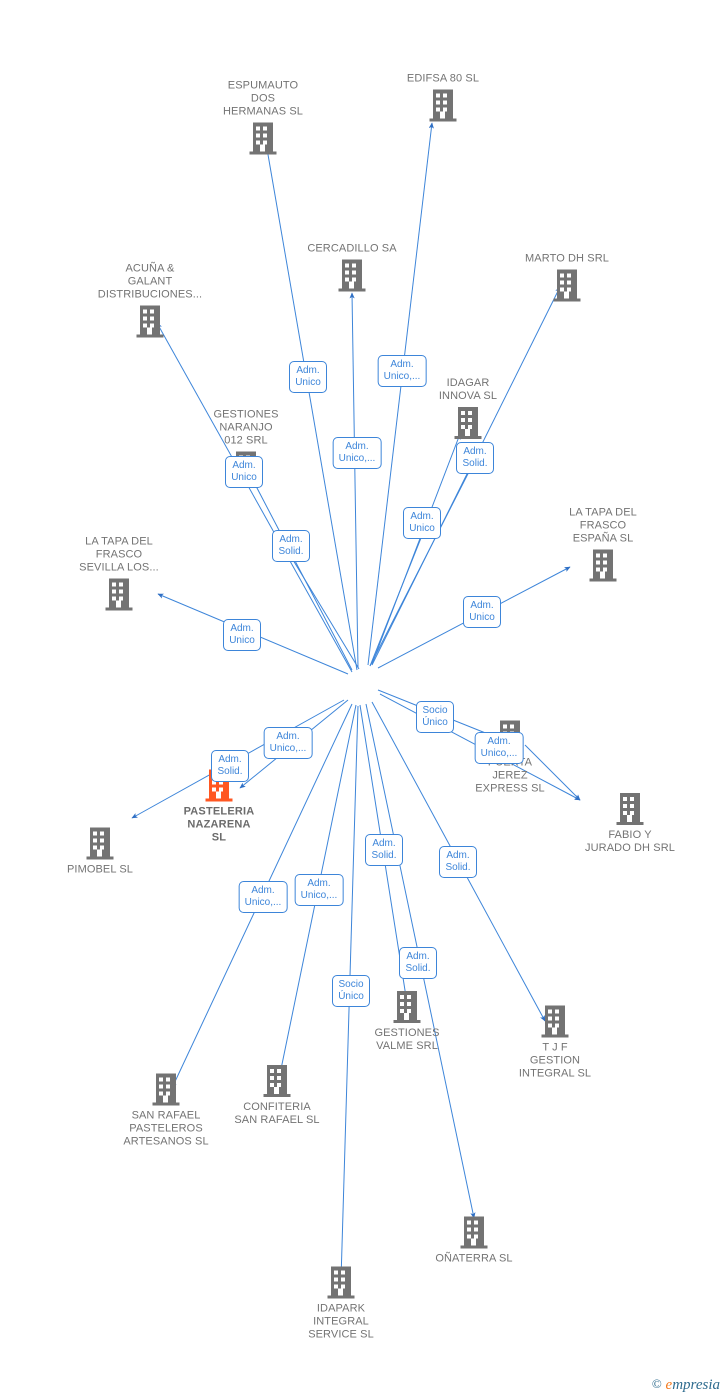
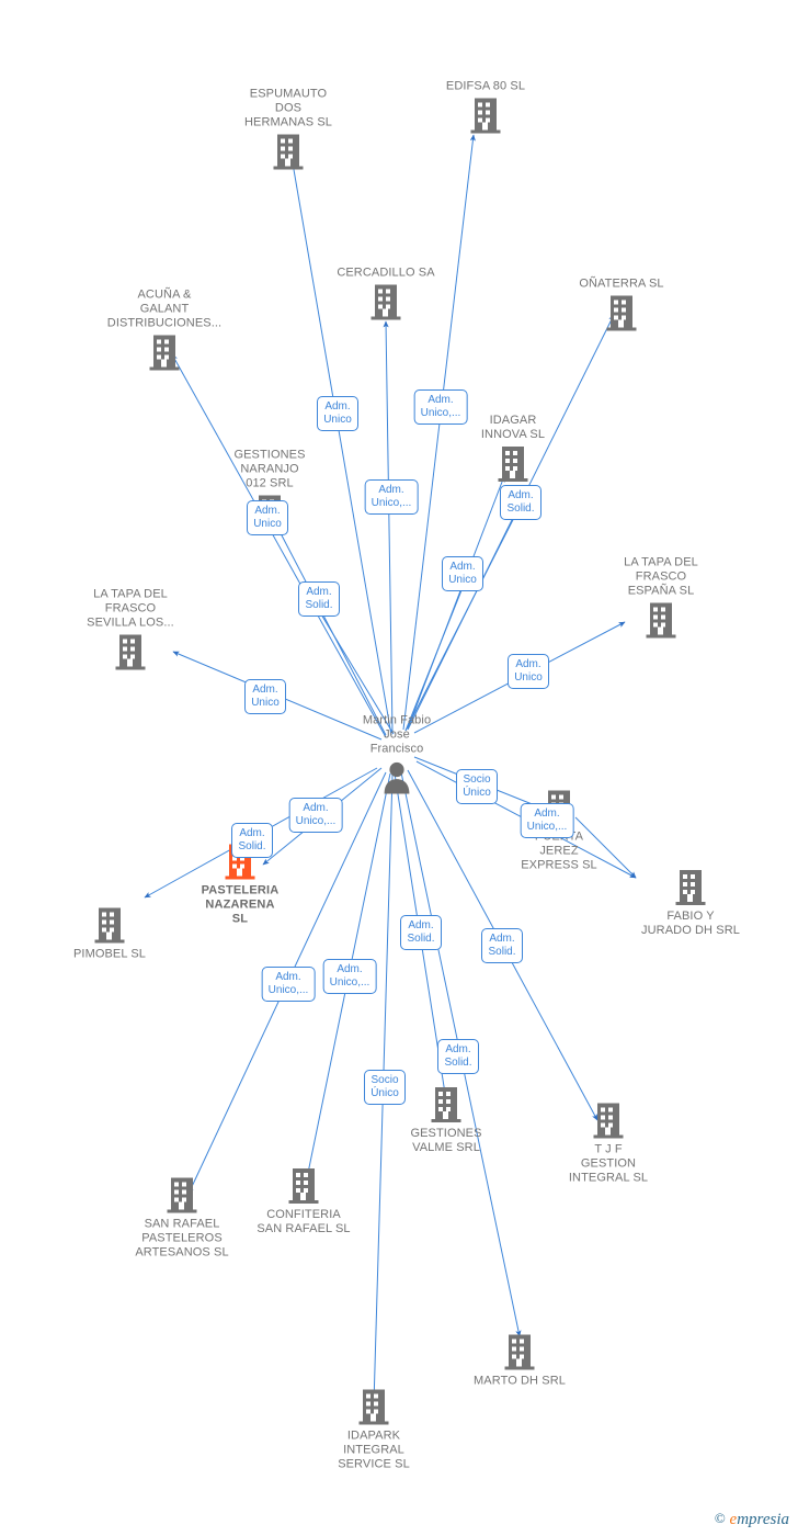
+ Martin Fabio
+ Jose
+ Francisco
  ESPUMAUTO
  DOS
  HERMANAS SL
  EDIFSA 80 SL
  ACUÑA &
  GALANT
  DISTRIBUCIONES...
  CERCADILLO SA
- MARTO DH SRL
+ OÑATERRA SL
  IDAGAR
  INNOVA SL
  GESTIONES
  NARANJO
  012 SRL
  LA TAPA DEL
  FRASCO
  SEVILLA LOS...
  LA TAPA DEL
  FRASCO
  ESPAÑA SL
  JEREZ
  EXPRESS SL
  FABIO Y
  JURADO DH SRL
  PASTELERIA
  NAZARENA
  SL
  PIMOBEL SL
  GESTIONES
  VALME SRL
  T J F
  GESTION
  INTEGRAL SL
  SAN RAFAEL
  PASTELEROS
  ARTESANOS SL
  CONFITERIA
  SAN RAFAEL SL
- OÑATERRA SL
+ MARTO DH SRL
  IDAPARK
  INTEGRAL
  SERVICE SL
  Adm.
  Unico
  Adm.
  Unico,...
  Adm.
  Unico,...
  Adm.
  Solid.
  Adm.
  Unico
  Adm.
  Unico
  Adm.
  Solid.
  Adm.
  Unico
  Adm.
  Unico
  Socio
  Único
  Adm.
  Unico,...
  Adm.
  Unico,...
  Adm.
  Solid.
  Adm.
  Solid.
  Adm.
  Solid.
  Adm.
  Unico,...
  Adm.
  Unico,...
  Adm.
  Solid.
  Socio
  Único
  © empresia
